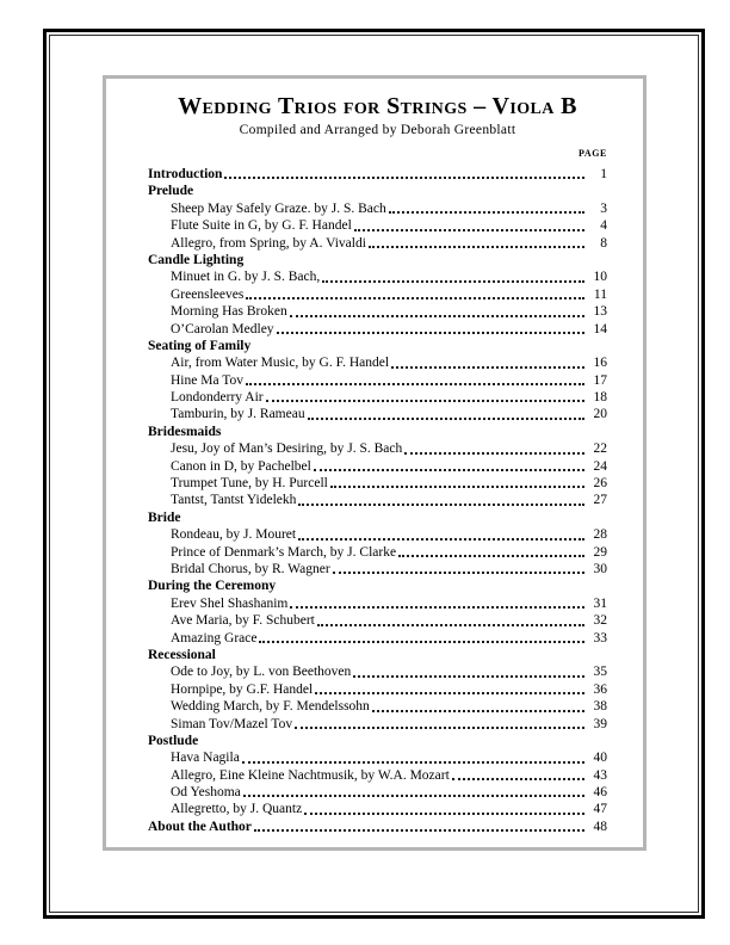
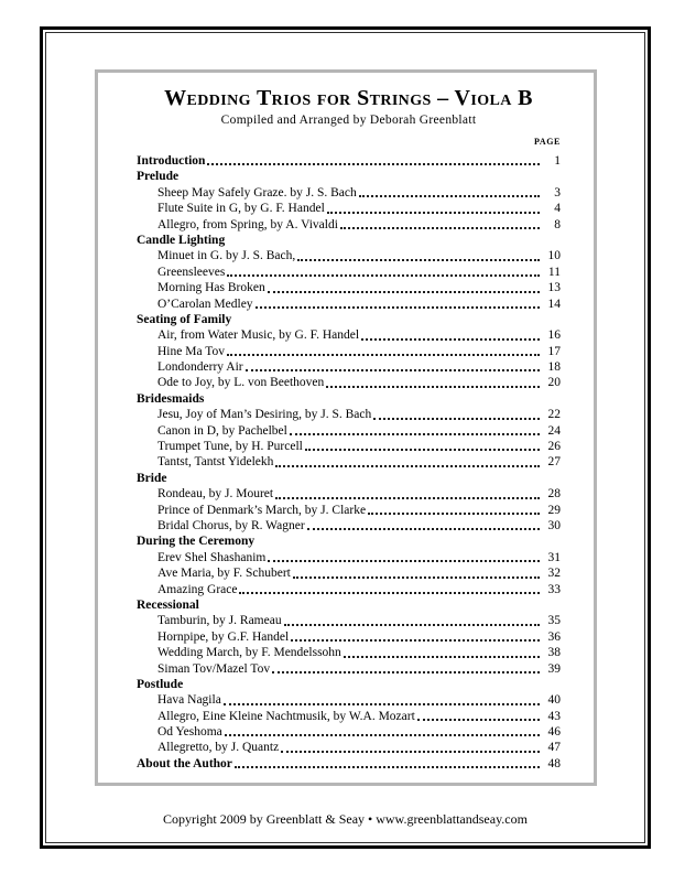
  Wedding Trios for Strings – Viola B
  Compiled and Arranged by Deborah Greenblatt
  PAGE
  Introduction
  1
  Prelude
  Sheep May Safely Graze. by J. S. Bach
  3
  Flute Suite in G, by G. F. Handel
  4
  Allegro, from Spring, by A. Vivaldi
  8
  Candle Lighting
  Minuet in G. by J. S. Bach,
  10
  Greensleeves
  11
  Morning Has Broken
  13
  O’Carolan Medley
  14
  Seating of Family
  Air, from Water Music, by G. F. Handel
  16
  Hine Ma Tov
  17
  Londonderry Air
  18
- Tamburin, by J. Rameau
+ Ode to Joy, by L. von Beethoven
  20
  Bridesmaids
  Jesu, Joy of Man’s Desiring, by J. S. Bach
  22
  Canon in D, by Pachelbel
  24
  Trumpet Tune, by H. Purcell
  26
  Tantst, Tantst Yidelekh
  27
  Bride
  Rondeau, by J. Mouret
  28
  Prince of Denmark’s March, by J. Clarke
  29
  Bridal Chorus, by R. Wagner
  30
  During the Ceremony
  Erev Shel Shashanim
  31
  Ave Maria, by F. Schubert
  32
  Amazing Grace
  33
  Recessional
- Ode to Joy, by L. von Beethoven
+ Tamburin, by J. Rameau
  35
  Hornpipe, by G.F. Handel
  36
  Wedding March, by F. Mendelssohn
  38
  Siman Tov/Mazel Tov
  39
  Postlude
  Hava Nagila
  40
  Allegro, Eine Kleine Nachtmusik, by W.A. Mozart
  43
  Od Yeshoma
  46
  Allegretto, by J. Quantz
  47
  About the Author
  48
+ Copyright 2009 by Greenblatt & Seay • www.greenblattandseay.com
